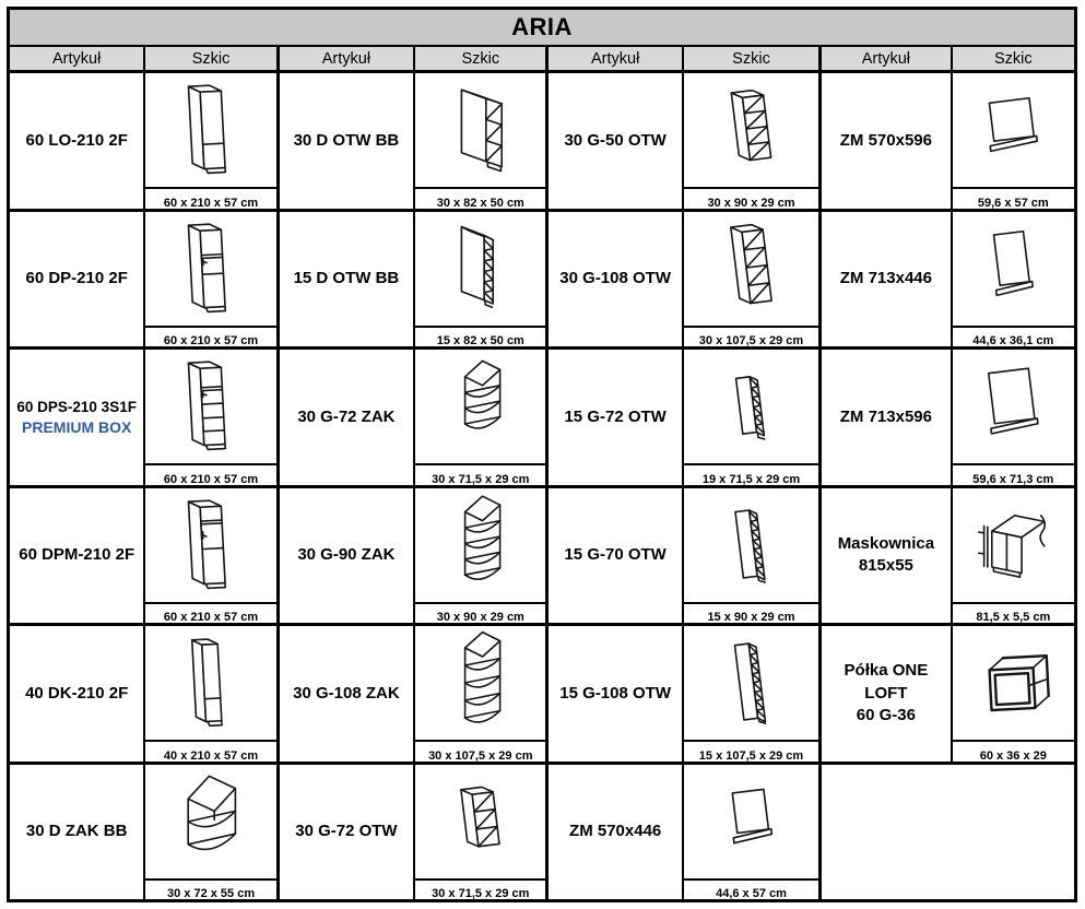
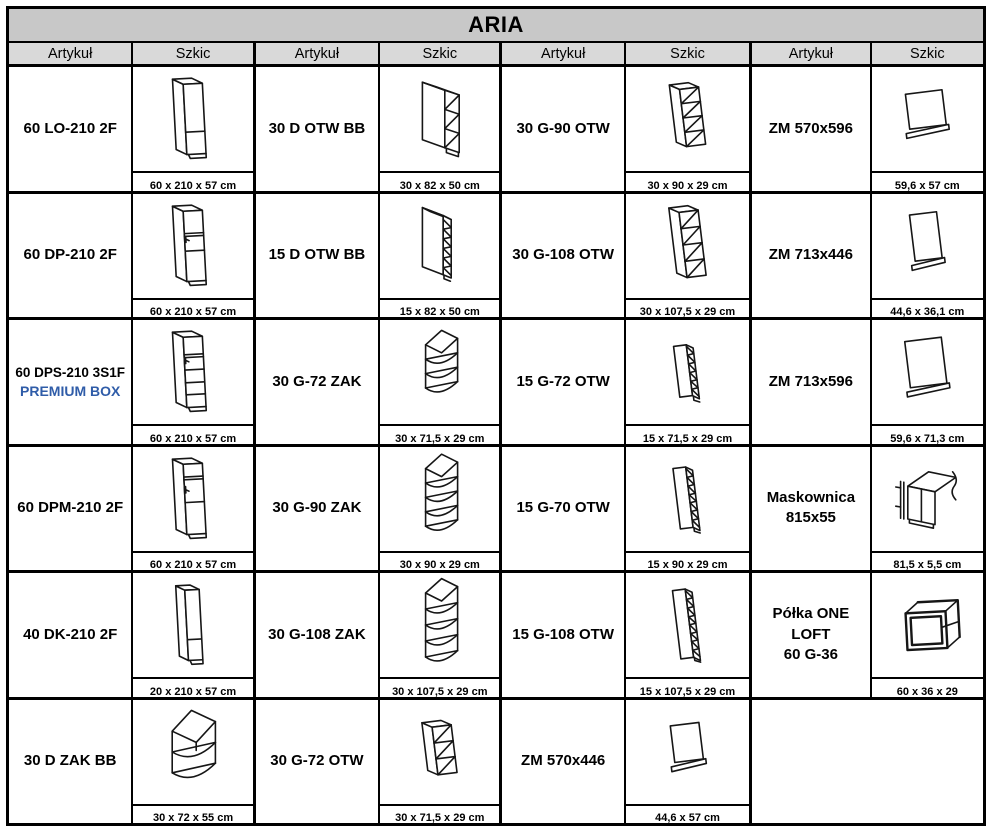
  ARIA
  Artykuł
  Szkic
  Artykuł
  Szkic
  Artykuł
  Szkic
  Artykuł
  Szkic
  60 LO-210 2F
  60 x 210 x 57 cm
  30 D OTW BB
  30 x 82 x 50 cm
- 30 G-50 OTW
+ 30 G-90 OTW
  30 x 90 x 29 cm
  ZM 570x596
  59,6 x 57 cm
  60 DP-210 2F
  60 x 210 x 57 cm
  15 D OTW BB
  15 x 82 x 50 cm
  30 G-108 OTW
  30 x 107,5 x 29 cm
  ZM 713x446
  44,6 x 36,1 cm
  60 DPS-210 3S1F
  PREMIUM BOX
  60 x 210 x 57 cm
  30 G-72 ZAK
  30 x 71,5 x 29 cm
  15 G-72 OTW
- 19 x 71,5 x 29 cm
+ 15 x 71,5 x 29 cm
  ZM 713x596
  59,6 x 71,3 cm
  60 DPM-210 2F
  60 x 210 x 57 cm
  30 G-90 ZAK
  30 x 90 x 29 cm
  15 G-70 OTW
  15 x 90 x 29 cm
  Maskownica
  815x55
  81,5 x 5,5 cm
  40 DK-210 2F
- 40 x 210 x 57 cm
+ 20 x 210 x 57 cm
  30 G-108 ZAK
  30 x 107,5 x 29 cm
  15 G-108 OTW
  15 x 107,5 x 29 cm
  Półka ONE LOFT
  60 G-36
  60 x 36 x 29
  30 D ZAK BB
  30 x 72 x 55 cm
  30 G-72 OTW
  30 x 71,5 x 29 cm
  ZM 570x446
  44,6 x 57 cm
